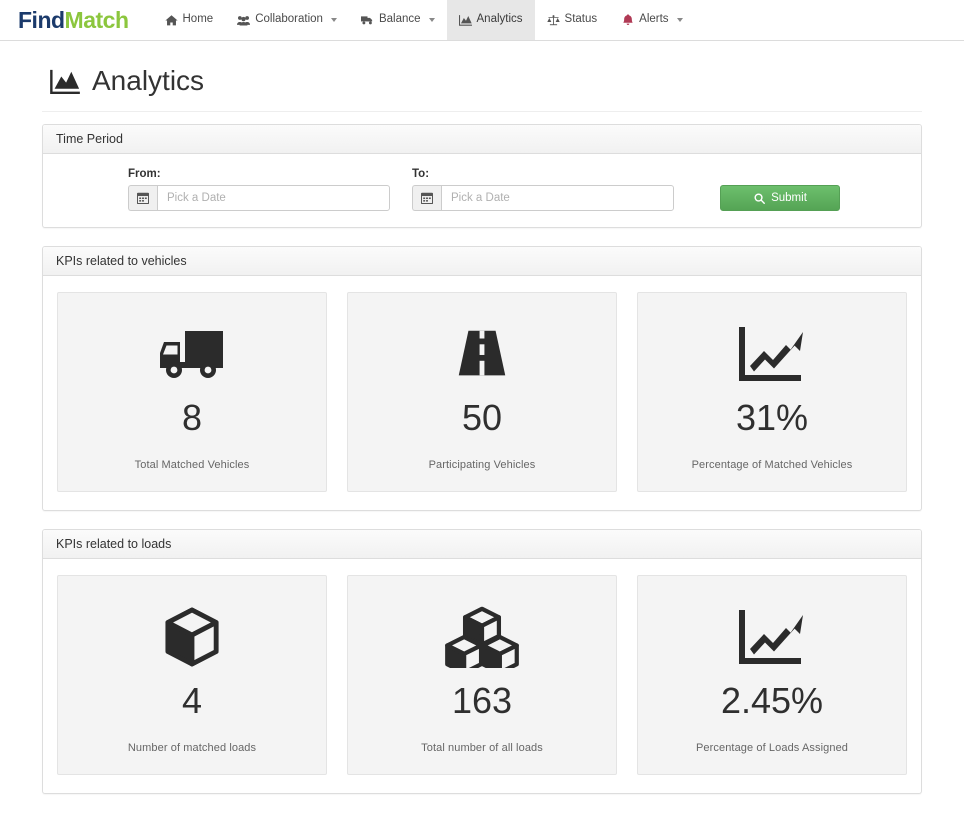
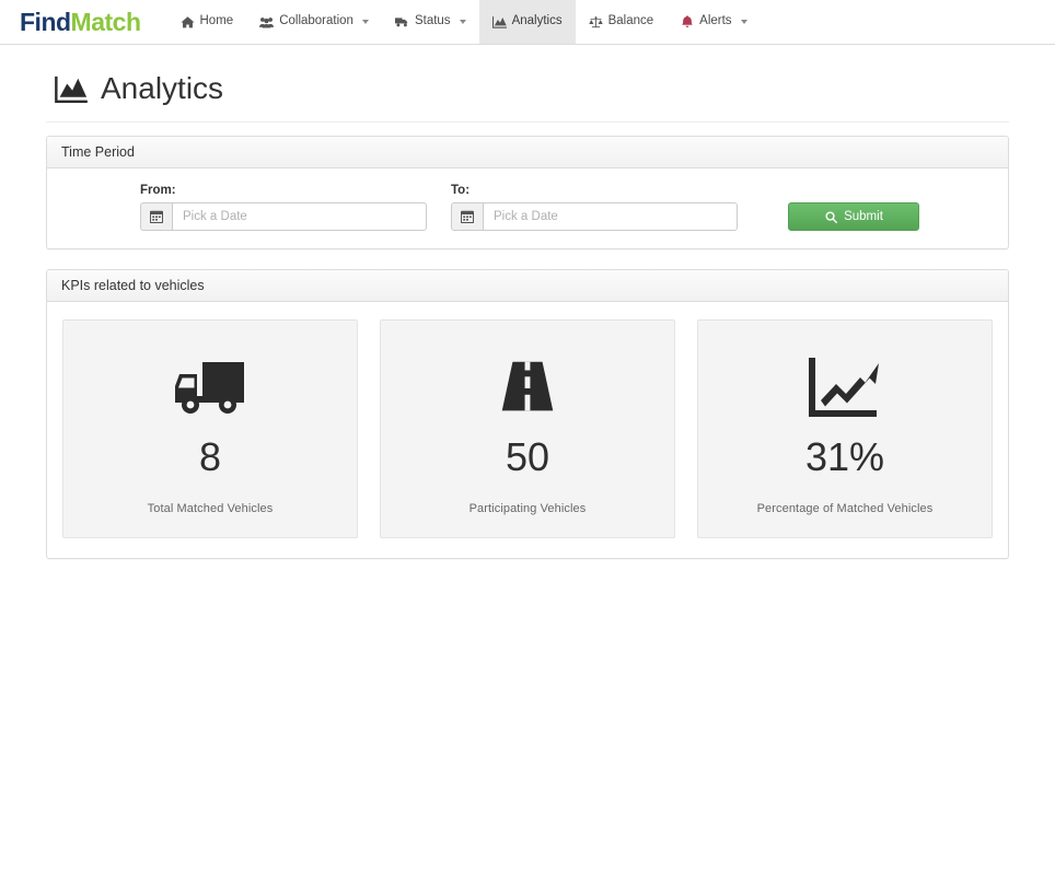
  Find
  Match
  Home
  Collaboration
- Balance
+ Status
  Analytics
- Status
+ Balance
  Alerts
  Analytics
  Time Period
  From:
  Pick a Date
  To:
  Pick a Date
  Submit
  KPIs related to vehicles
  8
  Total Matched Vehicles
  50
  Participating Vehicles
  31%
  Percentage of Matched Vehicles
- KPIs related to loads
- 4
- Number of matched loads
- 163
- Total number of all loads
- 2.45%
- Percentage of Loads Assigned
